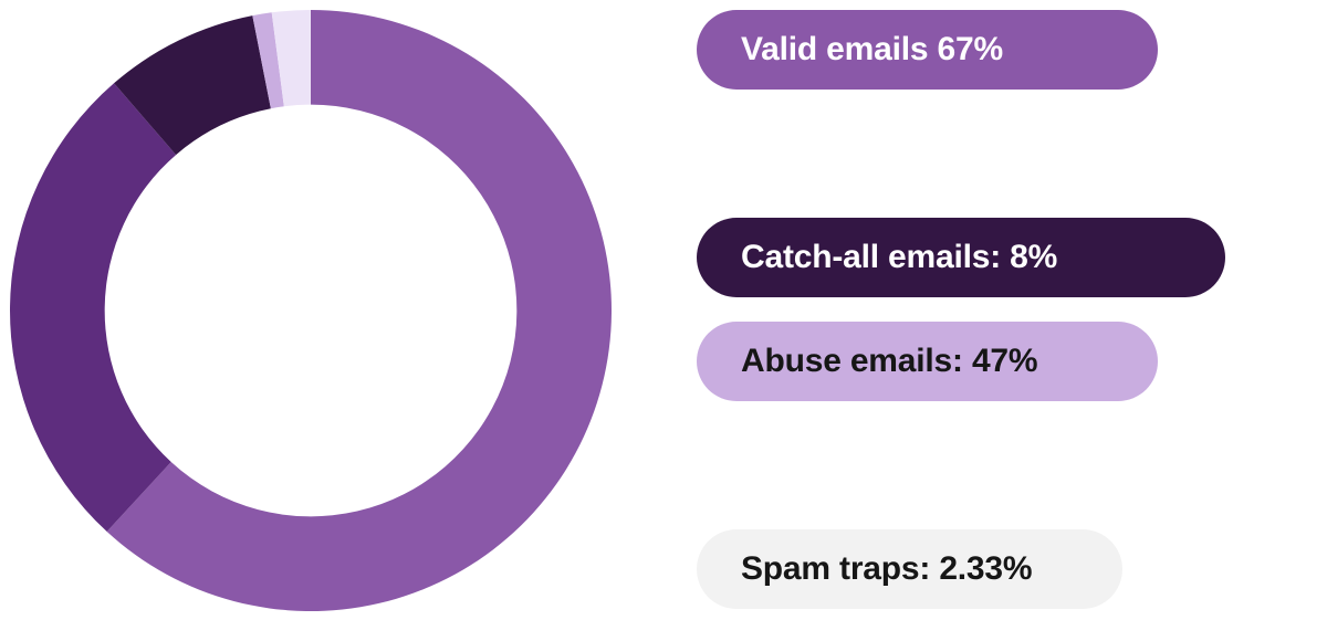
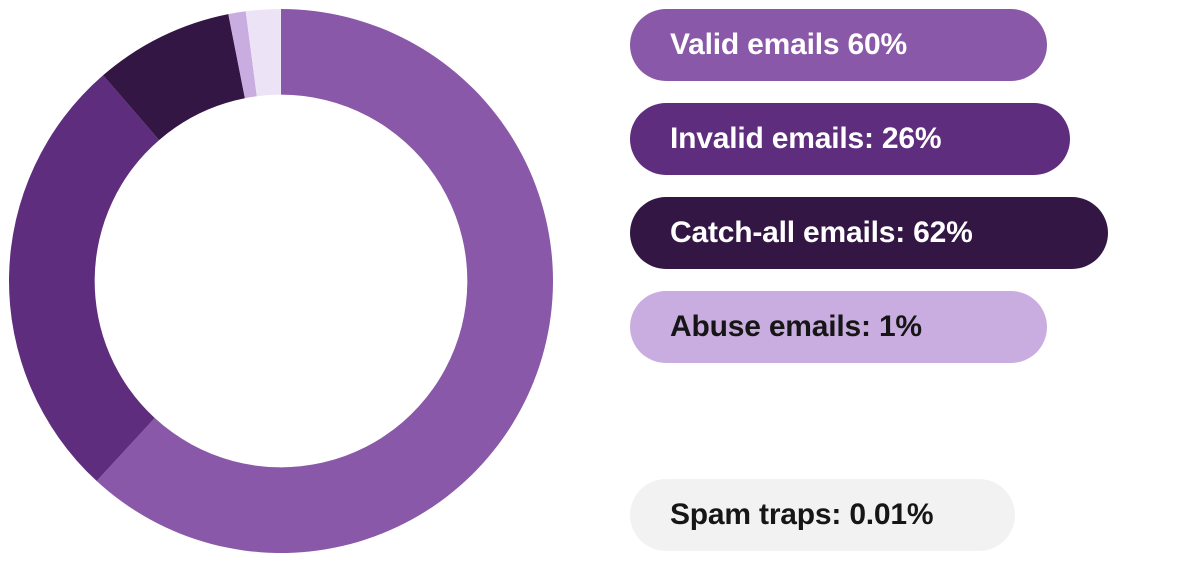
- Valid emails 67%
+ Valid emails 60%
+ Invalid emails: 26%
- Catch-all emails: 8%
+ Catch-all emails: 62%
- Abuse emails: 47%
+ Abuse emails: 1%
- Spam traps: 2.33%
+ Spam traps: 0.01%
